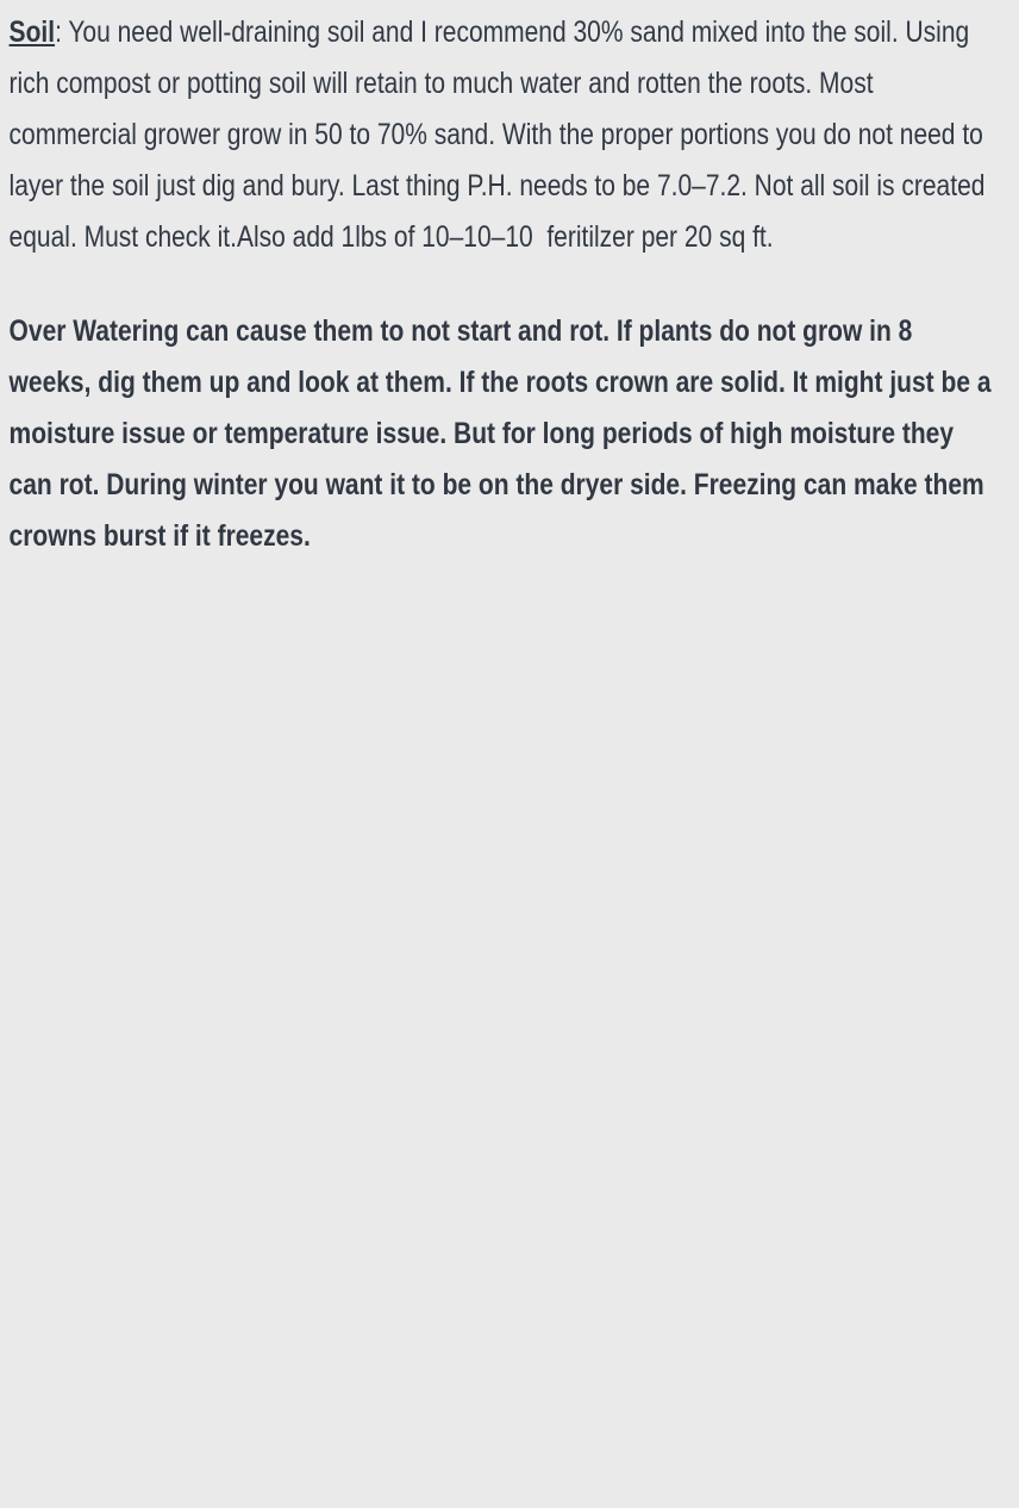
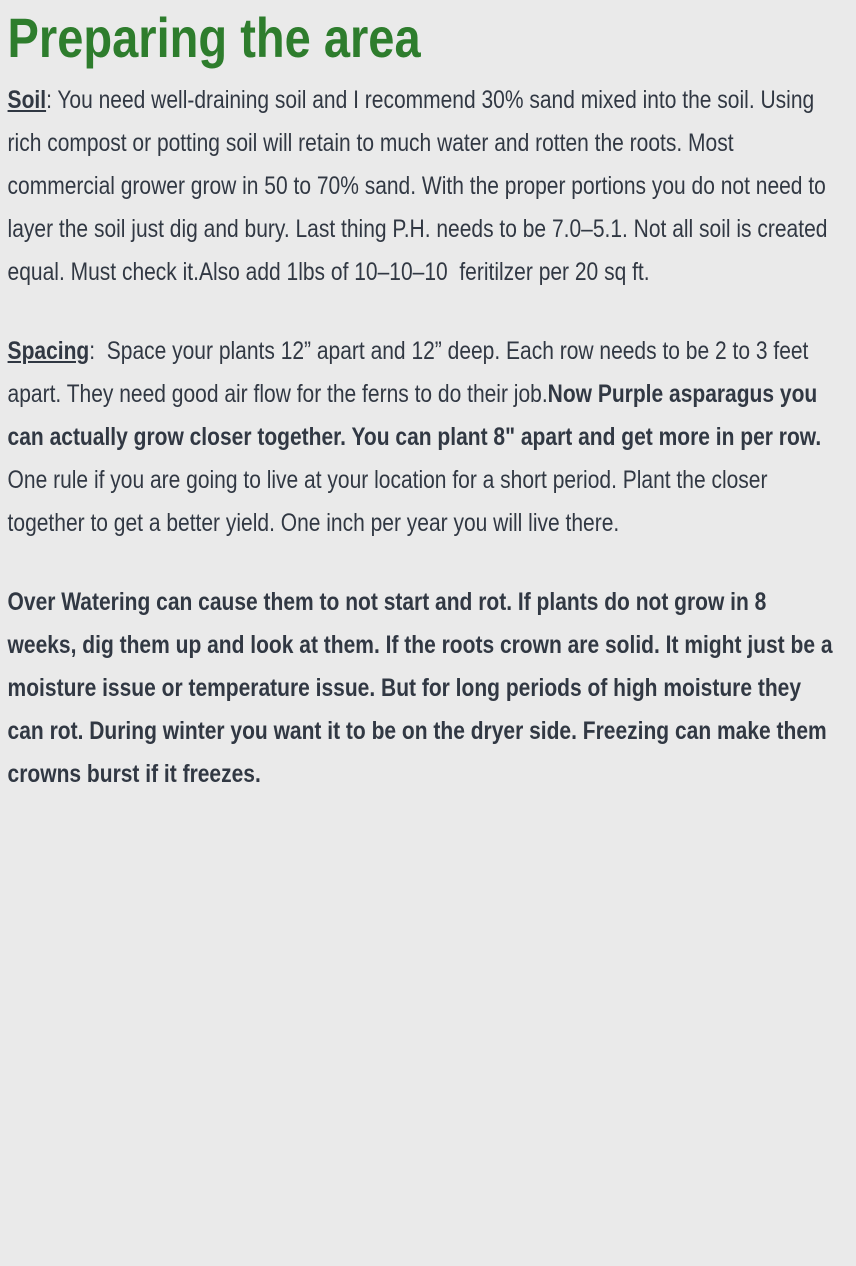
+ Preparing the area
- Soil: You need well-draining soil and I recommend 30% sand mixed into the soil. Using rich compost or potting soil will retain to much water and rotten the roots. Most commercial grower grow in 50 to 70% sand. With the proper portions you do not need to layer the soil just dig and bury. Last thing P.H. needs to be 7.0–7.2. Not all soil is created equal. Must check it.Also add 1lbs of 10–10–10 feritilzer per 20 sq ft.
+ Soil: You need well-draining soil and I recommend 30% sand mixed into the soil. Using rich compost or potting soil will retain to much water and rotten the roots. Most commercial grower grow in 50 to 70% sand. With the proper portions you do not need to layer the soil just dig and bury. Last thing P.H. needs to be 7.0–5.1. Not all soil is created equal. Must check it.Also add 1lbs of 10–10–10 feritilzer per 20 sq ft.
+ Spacing: Space your plants 12” apart and 12” deep. Each row needs to be 2 to 3 feet apart. They need good air flow for the ferns to do their job.Now Purple asparagus you can actually grow closer together. You can plant 8" apart and get more in per row. One rule if you are going to live at your location for a short period. Plant the closer together to get a better yield. One inch per year you will live there.
  Over Watering can cause them to not start and rot. If plants do not grow in 8 weeks, dig them up and look at them. If the roots crown are solid. It might just be a moisture issue or temperature issue. But for long periods of high moisture they can rot. During winter you want it to be on the dryer side. Freezing can make them crowns burst if it freezes.
